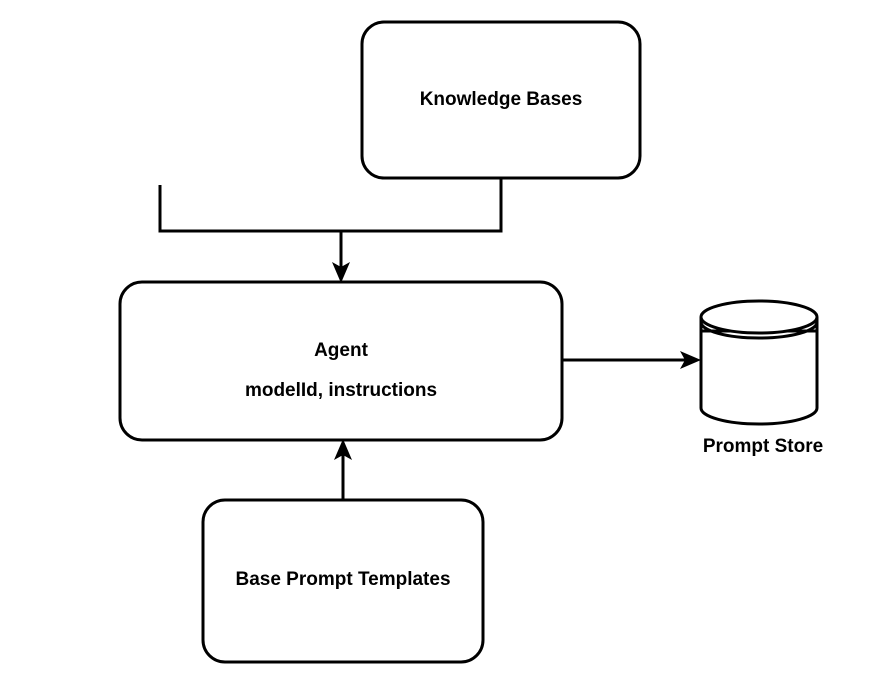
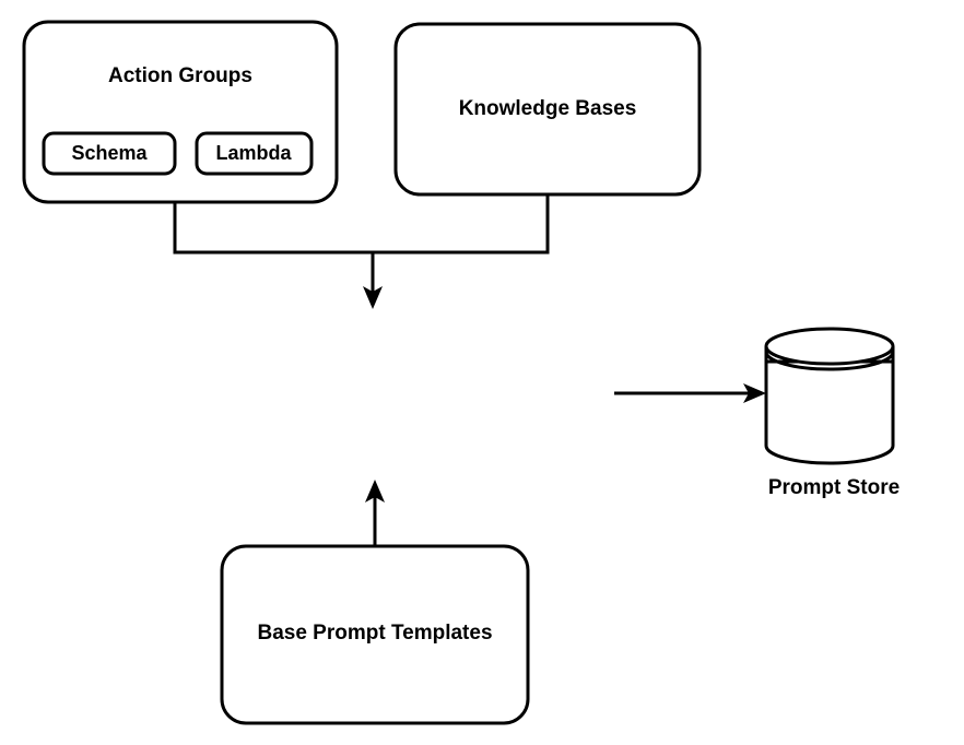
+ Action Groups
+ Schema
+ Lambda
  Knowledge Bases
- Agent
- modelId, instructions
  Base Prompt Templates
  Prompt Store
